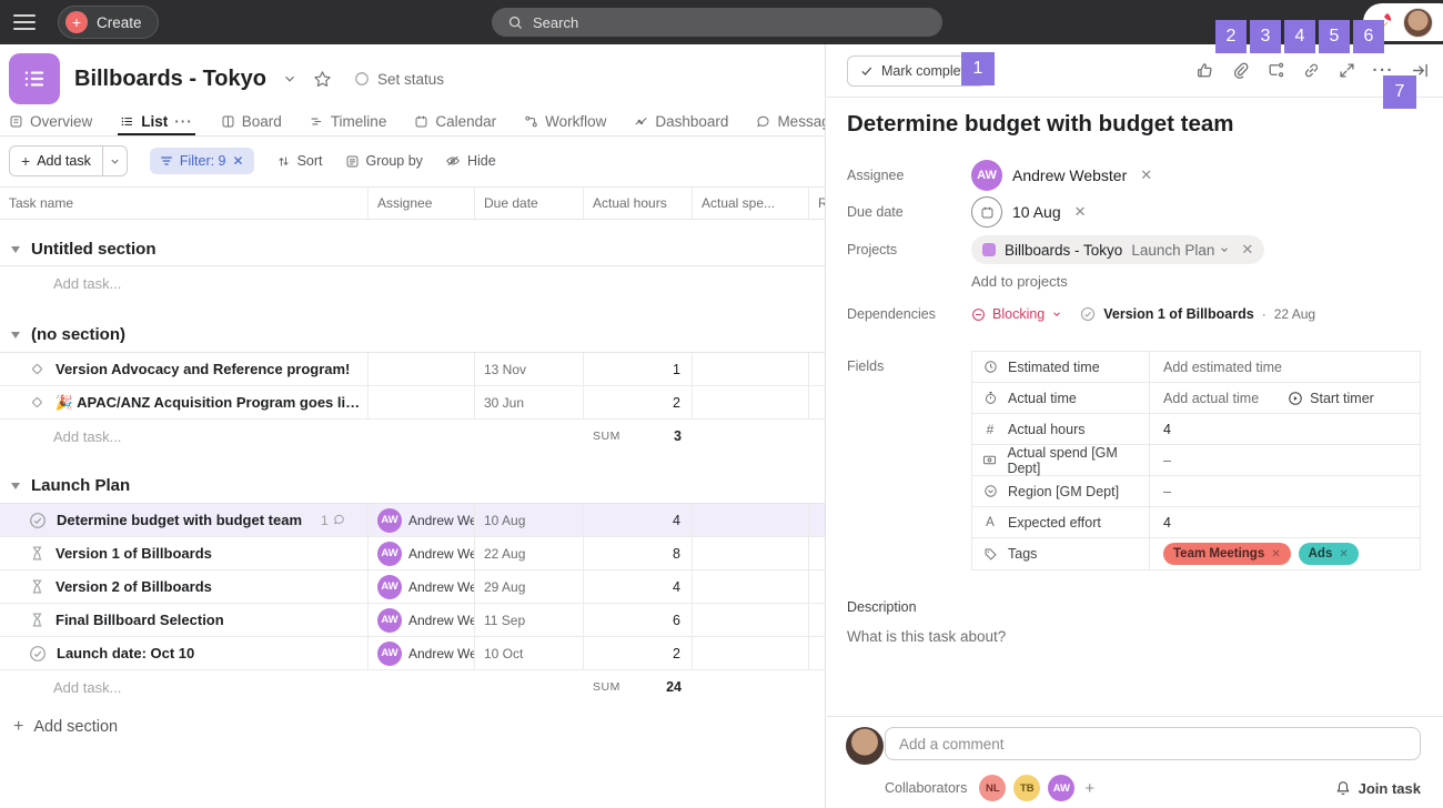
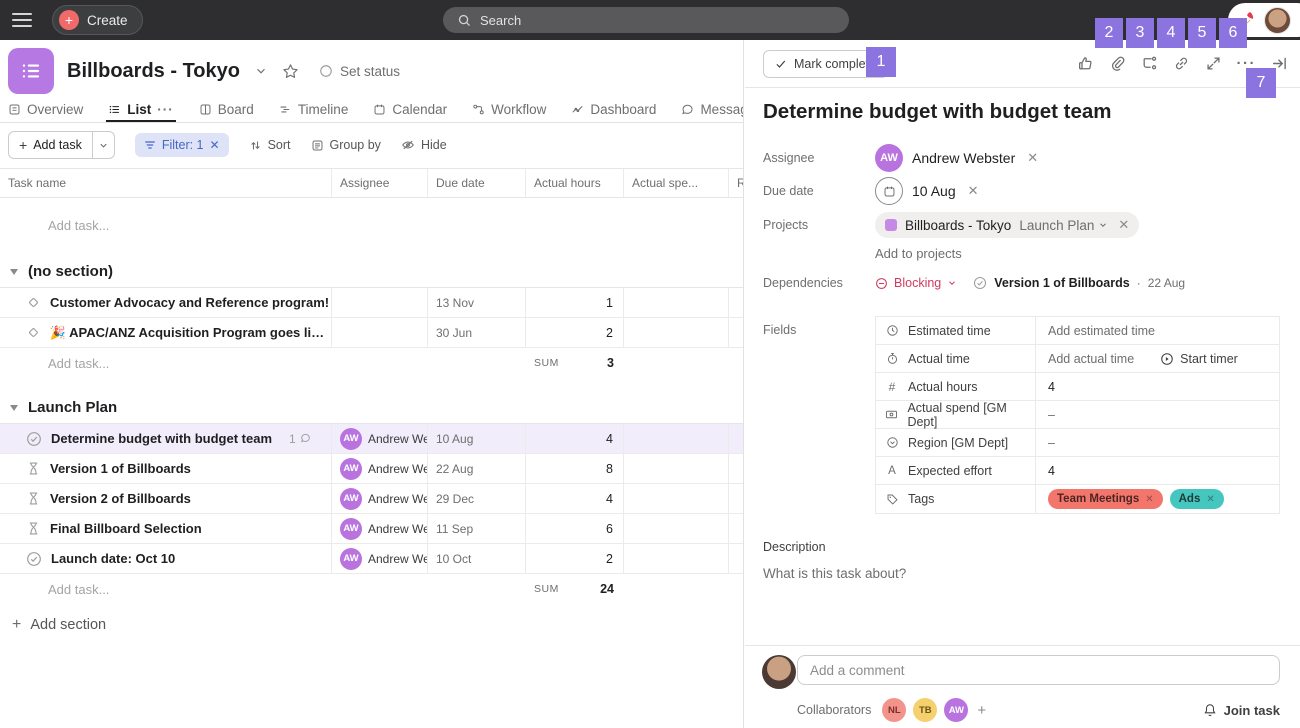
  +
  Create
  Search
  Billboards - Tokyo
  Set status
  Overview
  List
  ···
  Board
  Timeline
  Calendar
  Workflow
  Dashboard
  +
  Add task
- Filter: 9
+ Filter: 1
  ✕
  Sort
  Group by
  Hide
  Task name
  Assignee
  Due date
  Actual hours
  Actual spe...
- Untitled section
  Add task...
  (no section)
- Version Advocacy and Reference program!
+ Customer Advocacy and Reference program!
  13 Nov
  1
  🎉 APAC/ANZ Acquisition Program goes live!
  30 Jun
  2
  Add task...
  SUM
  3
  Launch Plan
  Determine budget with budget team
  1
  AW
  Andrew We
  10 Aug
  4
  Version 1 of Billboards
  AW
  Andrew We
  22 Aug
  8
  Version 2 of Billboards
  AW
  Andrew We
- 29 Aug
+ 29 Dec
  4
  Final Billboard Selection
  AW
  Andrew We
  11 Sep
  6
  Launch date: Oct 10
  AW
  Andrew We
  10 Oct
  2
  Add task...
  SUM
  24
  +
  Add section
  Mark comple
  ···
  Determine budget with budget team
  Assignee
  AW
  Andrew Webster
  ✕
  Due date
  10 Aug
  ✕
  Projects
  Billboards - Tokyo
  Launch Plan
  ✕
  Add to projects
  Dependencies
  Blocking
  Version 1 of Billboards
  ·
  22 Aug
  Fields
  Estimated time
  Add estimated time
  Actual time
  Add actual time
  Start timer
  #
  Actual hours
  4
  Actual spend [GM Dept]
  –
  Region [GM Dept]
  –
  A
  Expected effort
  4
  Tags
  Team Meetings
  ✕
  Ads
  ✕
  Description
  What is this task about?
  Add a comment
  Collaborators
  NL
  TB
  AW
  +
  Join task
  1
  2
  3
  4
  5
  6
  7
